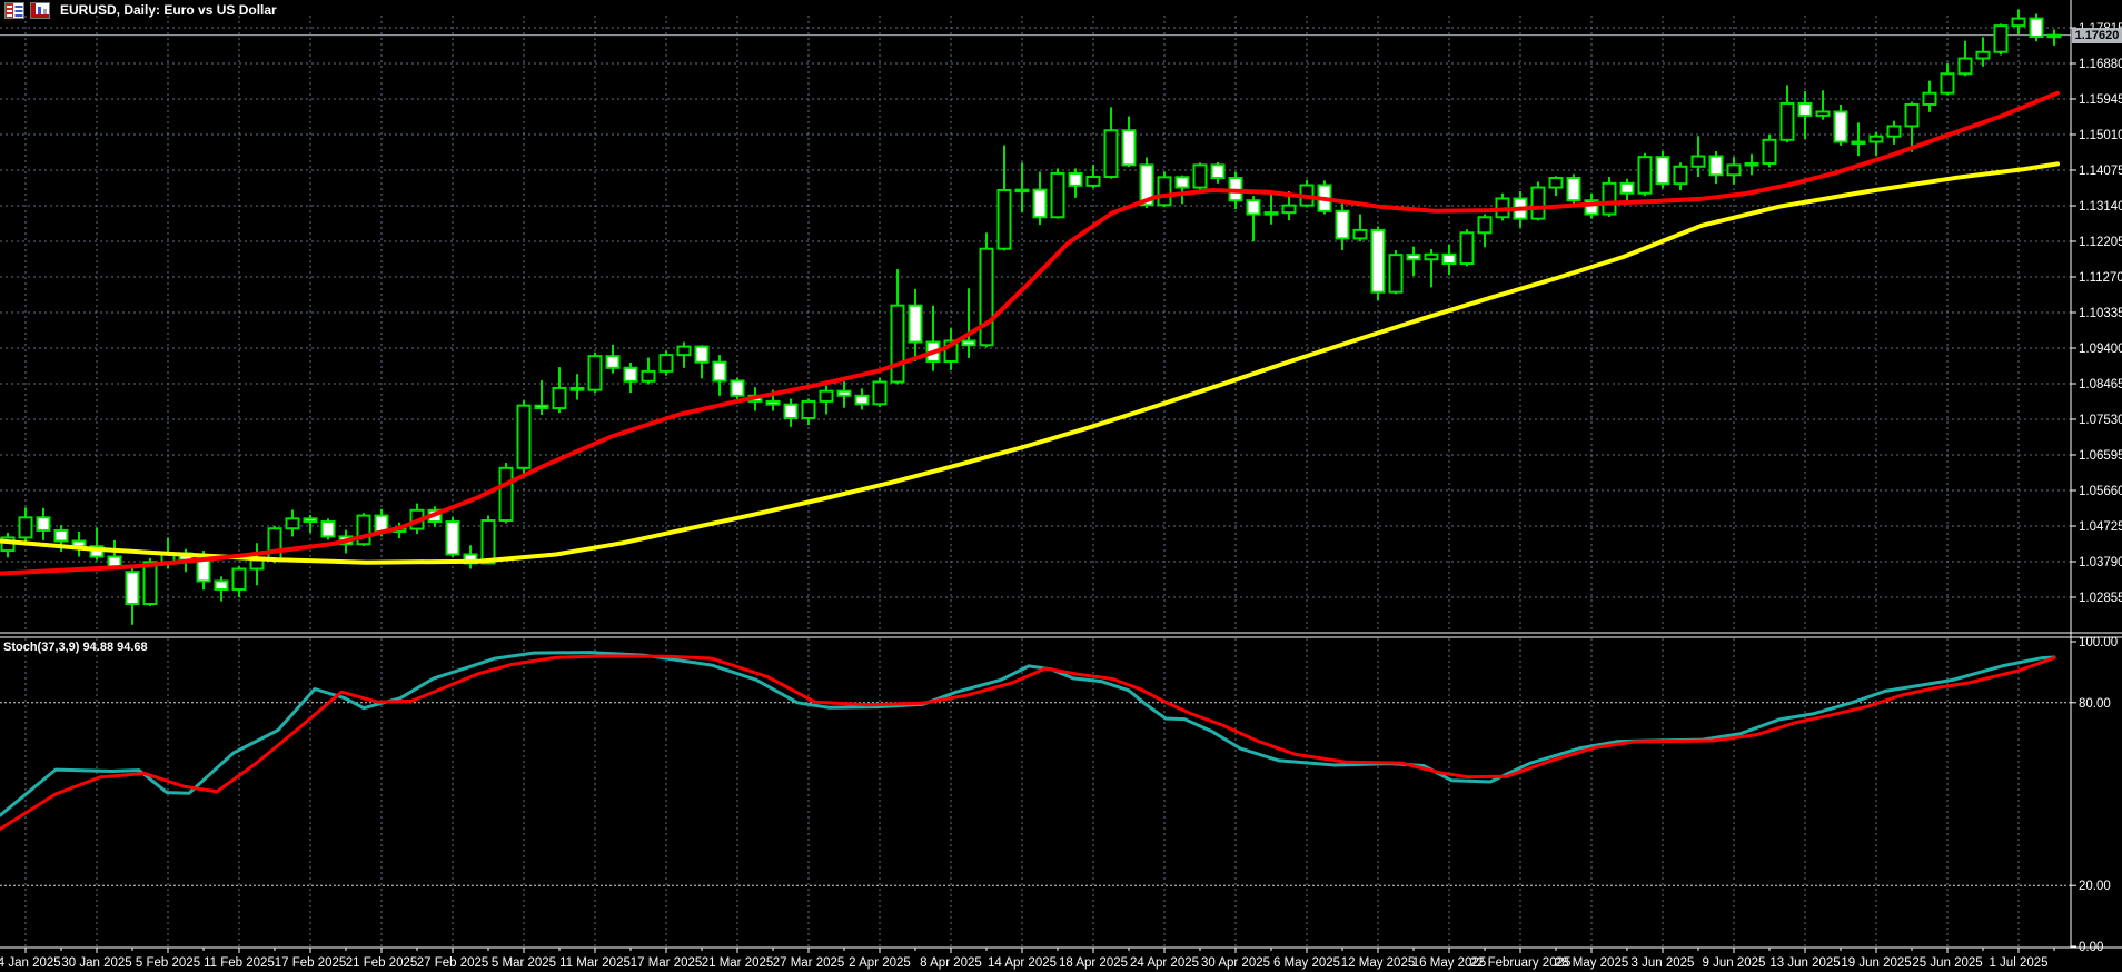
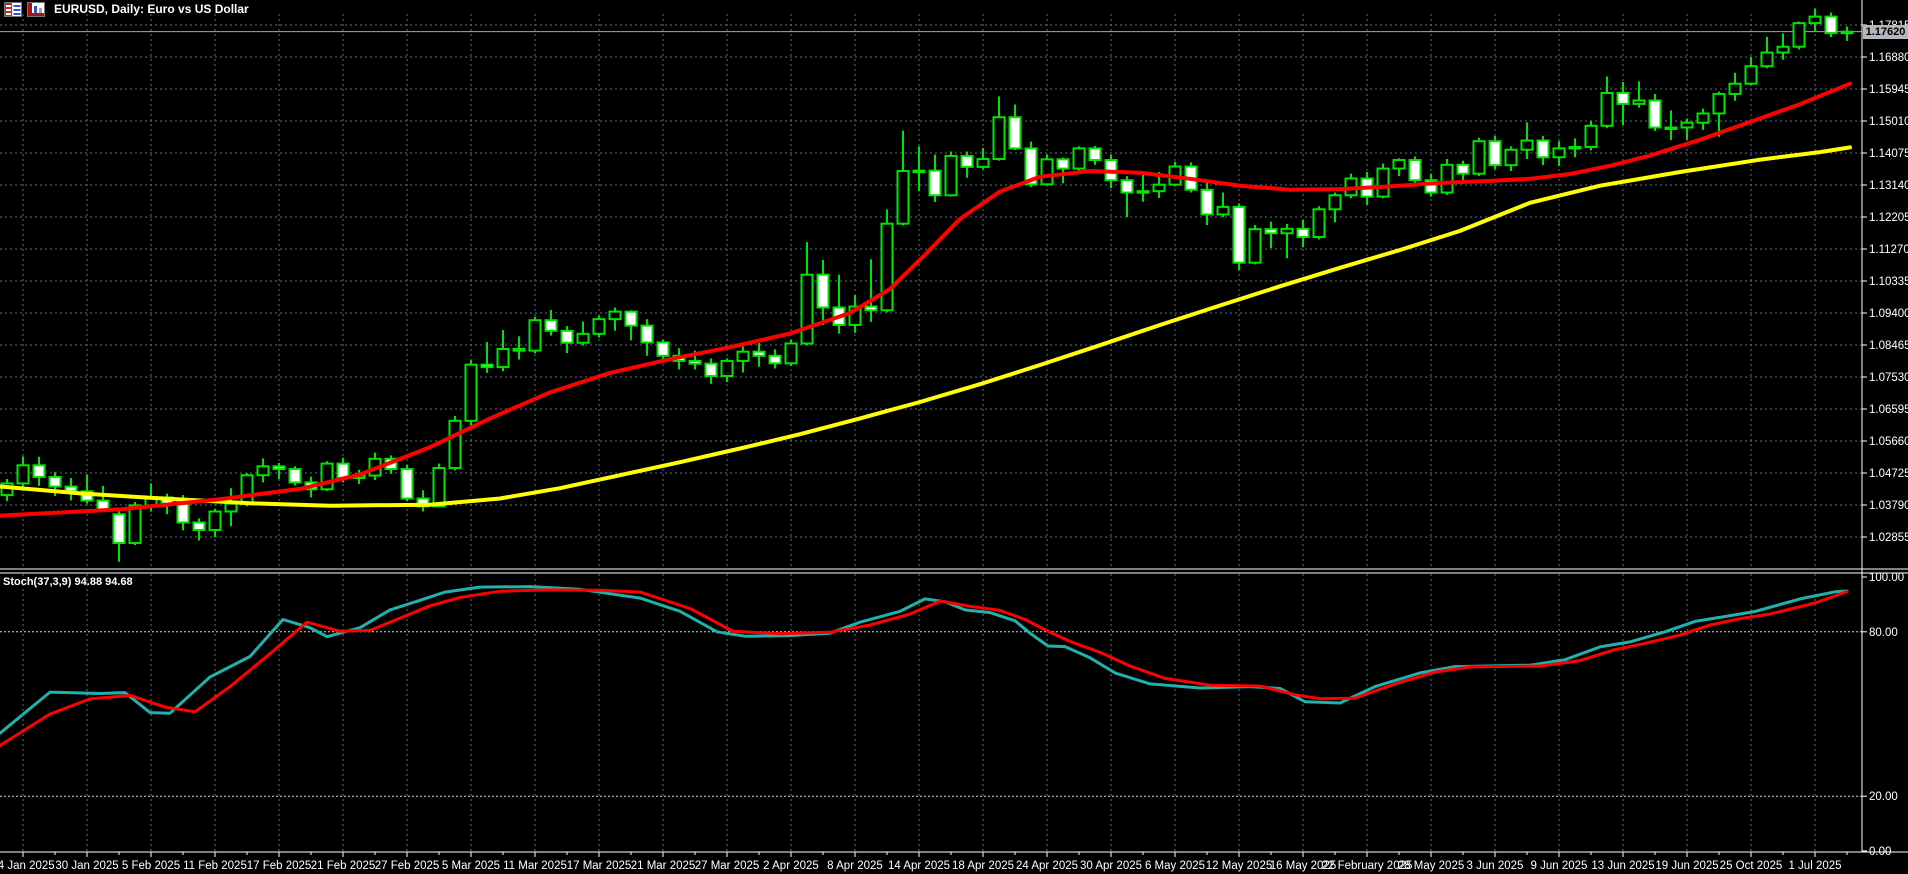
  1.16880
  1.15945
  1.15010
  1.14075
  1.13140
  1.12205
  1.11270
  1.10335
  1.09400
  1.08465
  1.07530
  1.06595
  1.05660
  1.04725
  1.03790
  1.02855
  100.00
  80.00
  20.00
  0.00
  4 Jan 2025
  30 Jan 2025
  5 Feb 2025
  11 Feb 2025
  17 Feb 2025
  21 Feb 2025
  27 Feb 2025
  5 Mar 2025
  11 Mar 2025
  17 Mar 2025
  21 Mar 2025
  27 Mar 2025
  2 Apr 2025
  8 Apr 2025
  14 Apr 2025
  18 Apr 2025
  24 Apr 2025
  30 Apr 2025
  6 May 2025
  12 May 2025
  16 May 2025
  22 February 2025
  28 May 2025
  3 Jun 2025
  9 Jun 2025
  13 Jun 2025
  19 Jun 2025
- 25 Jun 2025
+ 25 Oct 2025
  1 Jul 2025
  EURUSD, Daily: Euro vs US Dollar
  Stoch(37,3,9) 94.88 94.68
  1.17620
